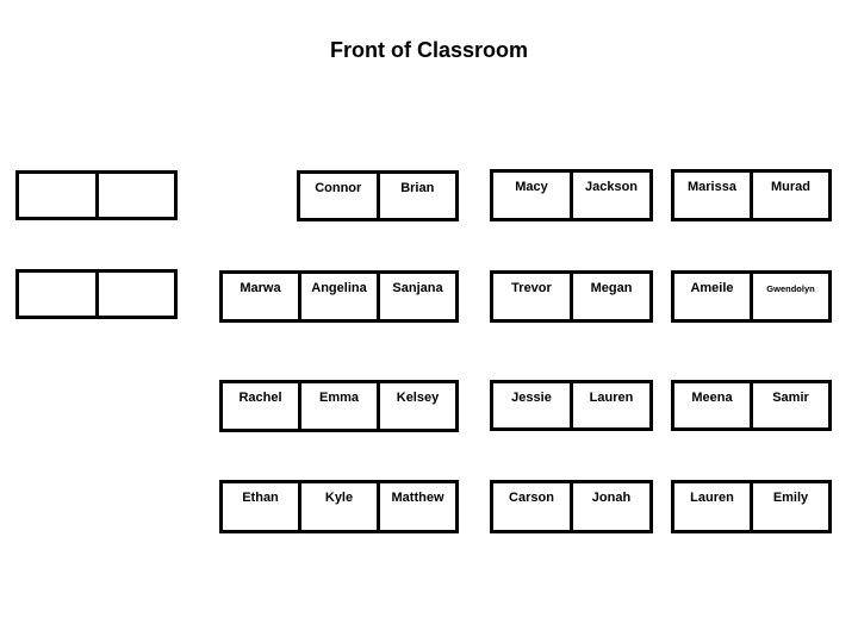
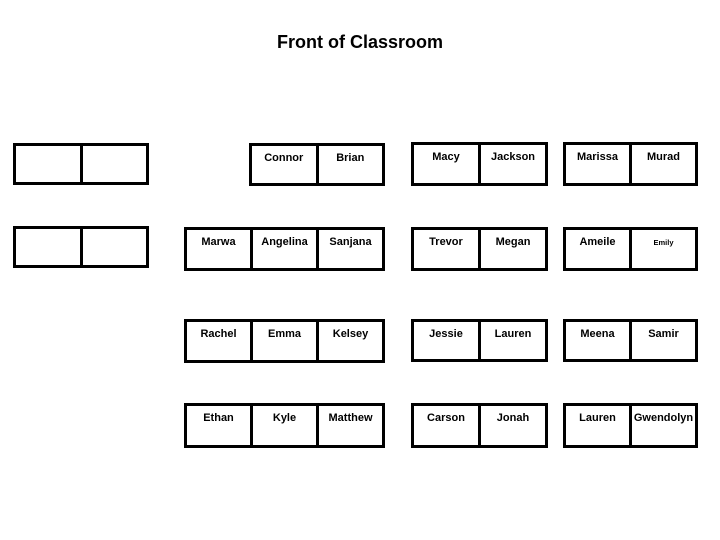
  Front of Classroom
  Connor
  Brian
  Macy
  Jackson
  Marissa
  Murad
  Marwa
  Angelina
  Sanjana
  Trevor
  Megan
  Ameile
- Gwendolyn
+ Emily
  Rachel
  Emma
  Kelsey
  Jessie
  Lauren
  Meena
  Samir
  Ethan
  Kyle
  Matthew
  Carson
  Jonah
  Lauren
- Emily
+ Gwendolyn
